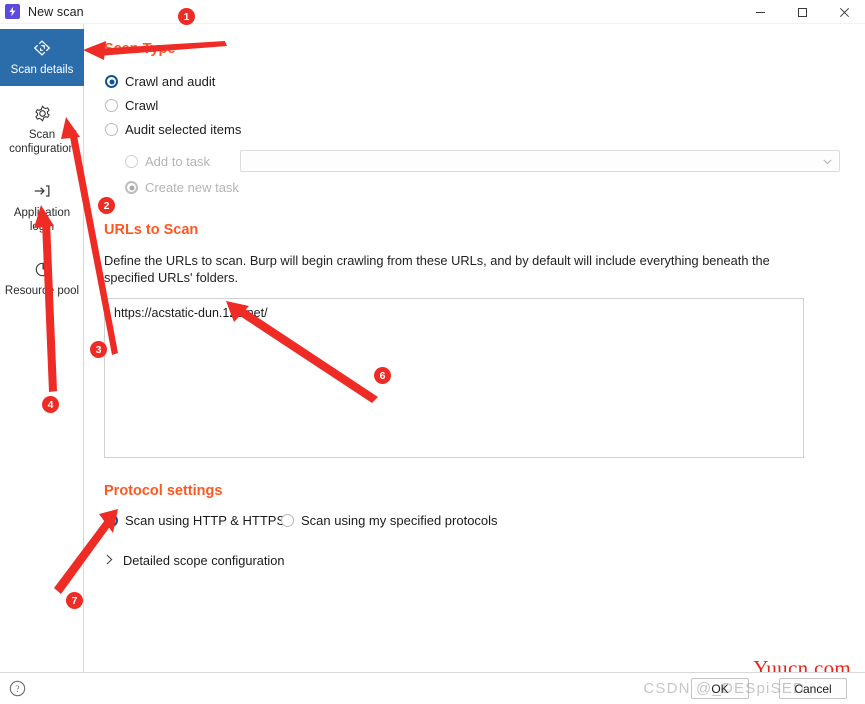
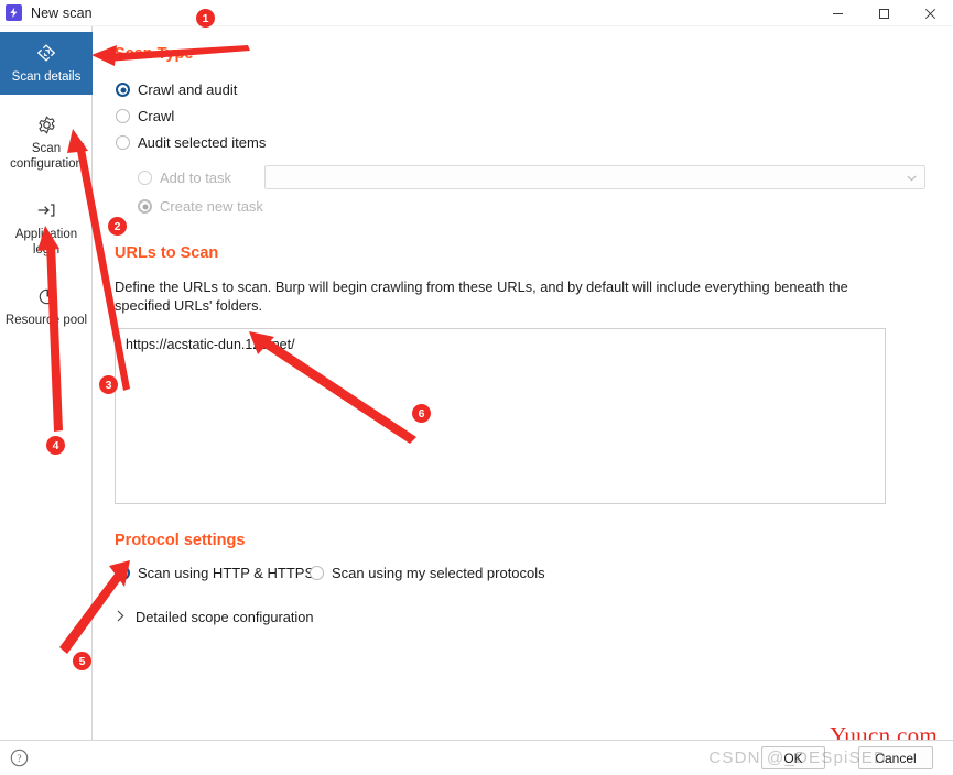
  New scan
  Scan details
  Scan configuration
  Appliation ln
  Resour pool
  Crawl and audit
  Crawl
  Audit selected items
  Add to task
  Create new task
  URLs to Scan
  Define the URLs to scan. Burp will begin crawling from these URLs, and by default will include everything beneath the specified URLs' folders.
  https://acstatic-dun.1et/
  Protocol settings
  Scan using HTTP & HTTP
- Scan using my specified protocols
+ Scan using my selected protocols
  Detailed scope configuration
  Yuucn.com
  ?
  OK
  Cancel
  CSDN @_DESpiSED
  1
  2
  3
  4
- 7
+ 5
  6
